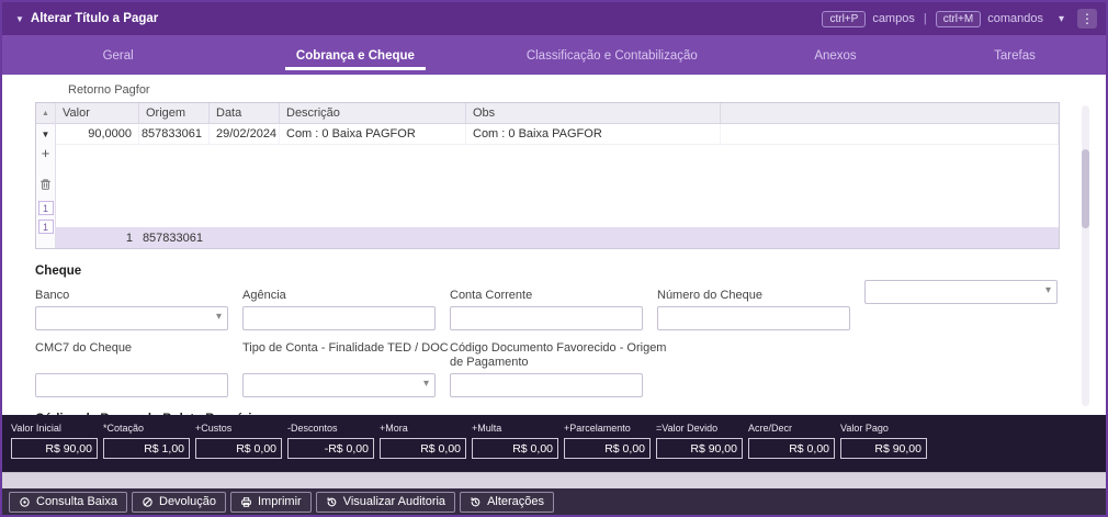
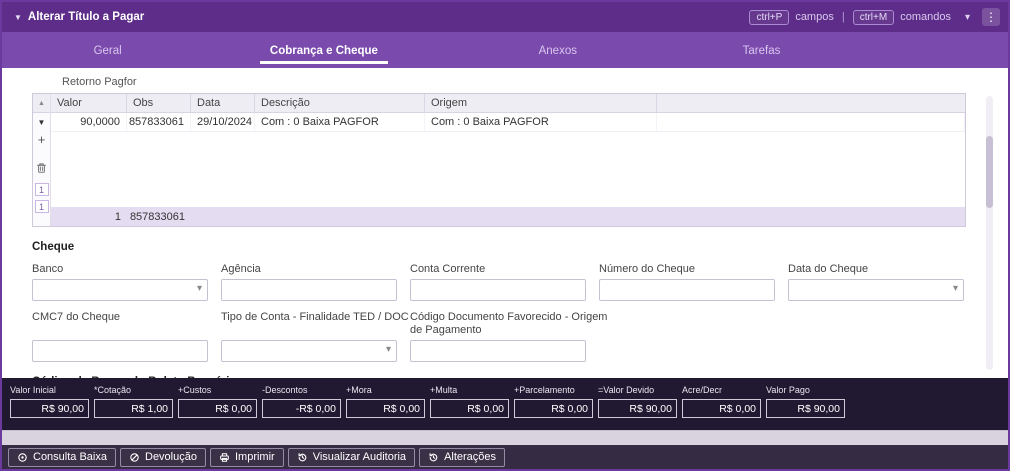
  ▼
  Alterar Título a Pagar
  ctrl+P
  campos
  |
  ctrl+M
  comandos
  ▾
  ⋮
  Geral
  Cobrança e Cheque
- Classificação e Contabilização
  Anexos
  Tarefas
  Retorno Pagfor
  ▼
  +
  1
  1
  Valor
- Origem
+ Obs
  Data
  Descrição
- Obs
+ Origem
  90,0000
  857833061
- 29/02/2024
+ 29/10/2024
  Com : 0 Baixa PAGFOR
  Com : 0 Baixa PAGFOR
  1
  857833061
  Cheque
  Banco
  ▾
  Agência
  Conta Corrente
  Número do Cheque
+ Data do Cheque
  ▾
  CMC7 do Cheque
  Tipo de Conta - Finalidade TED / DOC
  ▾
  Código Documento Favorecido - Origem de Pagamento
  Valor Inicial
  R$ 90,00
  *Cotação
  R$ 1,00
  +Custos
  R$ 0,00
  -Descontos
  -R$ 0,00
  +Mora
  R$ 0,00
  +Multa
  R$ 0,00
  +Parcelamento
  R$ 0,00
  =Valor Devido
  R$ 90,00
  Acre/Decr
  R$ 0,00
  Valor Pago
  R$ 90,00
  Consulta Baixa
  Devolução
  Imprimir
  Visualizar Auditoria
  Alterações
